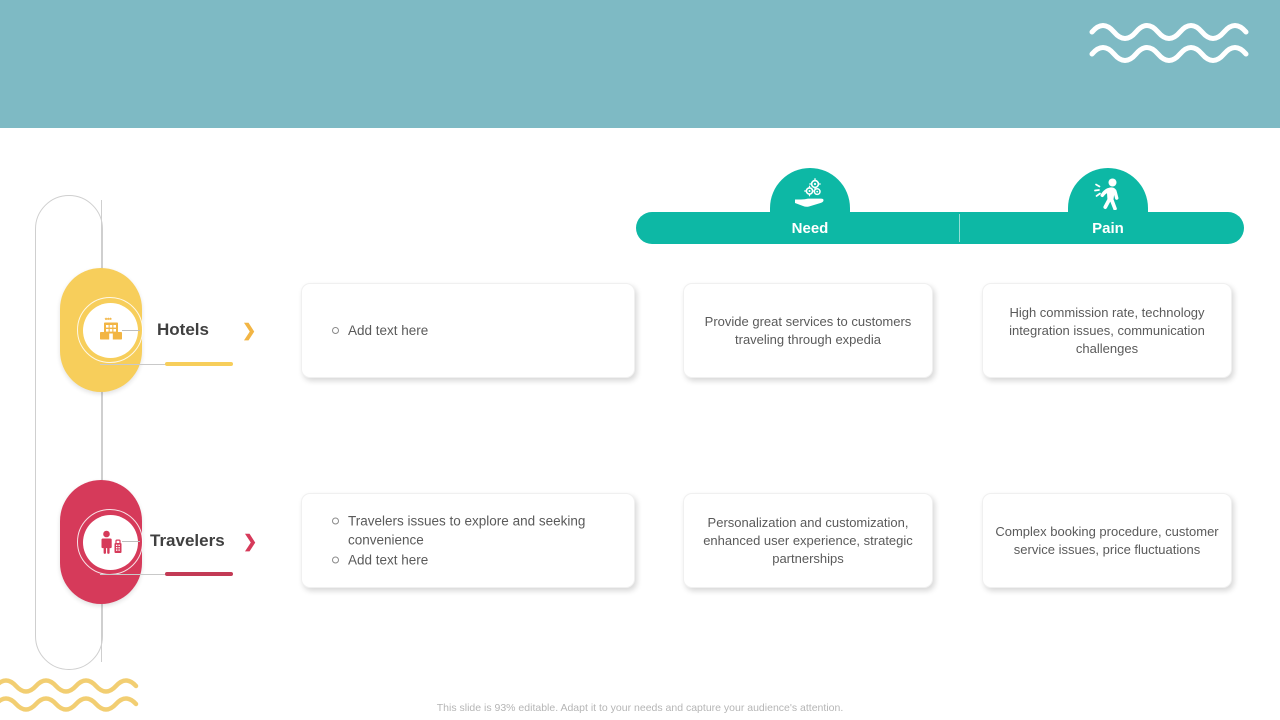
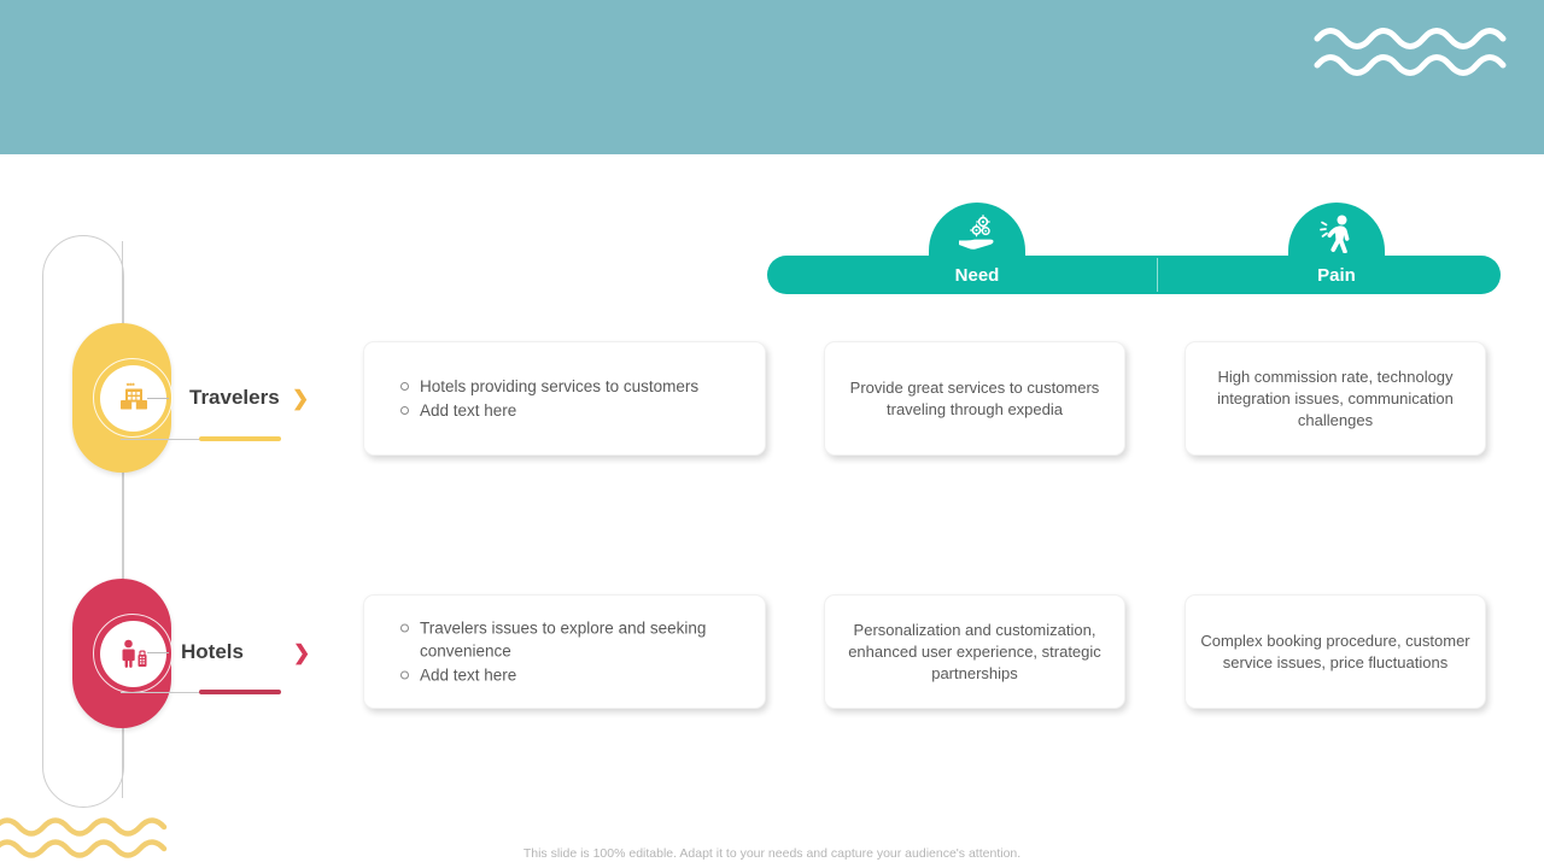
  Need
  Pain
- Hotels
+ Travelers
  ❯
+ Hotels providing services to customers
  Add text here
  Provide great services to customers traveling through expedia
  High commission rate, technology integration issues, communication challenges
- Travelers
+ Hotels
  ❯
  Travelers issues to explore and seeking convenience
  Add text here
  Personalization and customization, enhanced user experience, strategic partnerships
  Complex booking procedure, customer service issues, price fluctuations
- This slide is 93% editable. Adapt it to your needs and capture your audience's attention.
+ This slide is 100% editable. Adapt it to your needs and capture your audience's attention.
